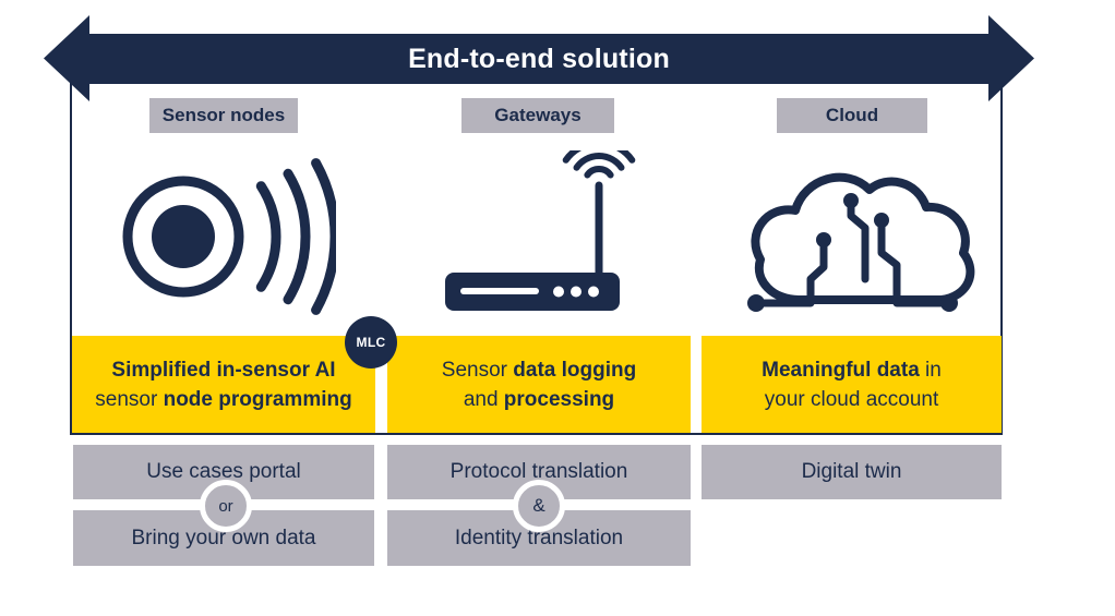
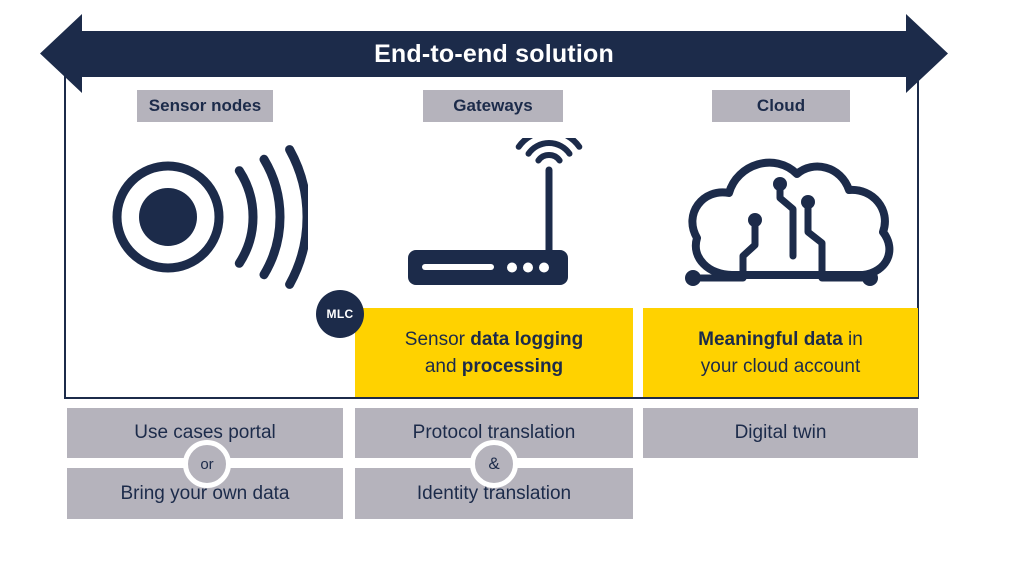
  End-to-end solution
  Sensor nodes
  Gateways
  Cloud
  MLC
- Simplified in-sensor AI
- sensor node programming
  Sensor data logging
  and processing
  Meaningful data in
  your cloud account
  Use cases portal
  Bring your own data
  Protocol translation
  Identity translation
  Digital twin
  or
  &
